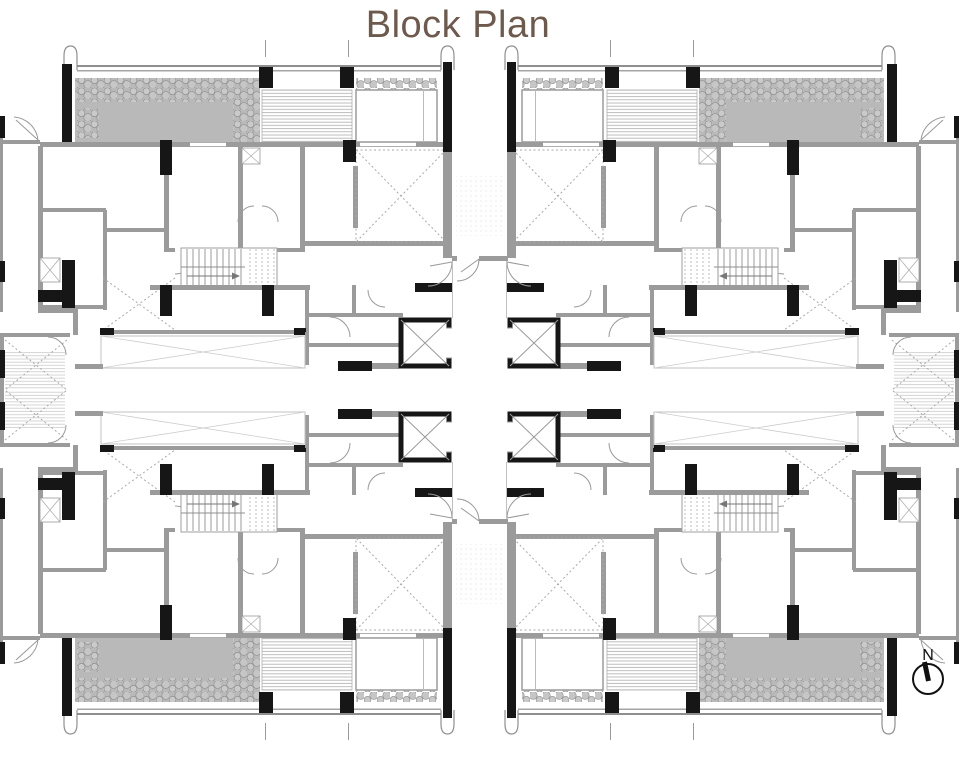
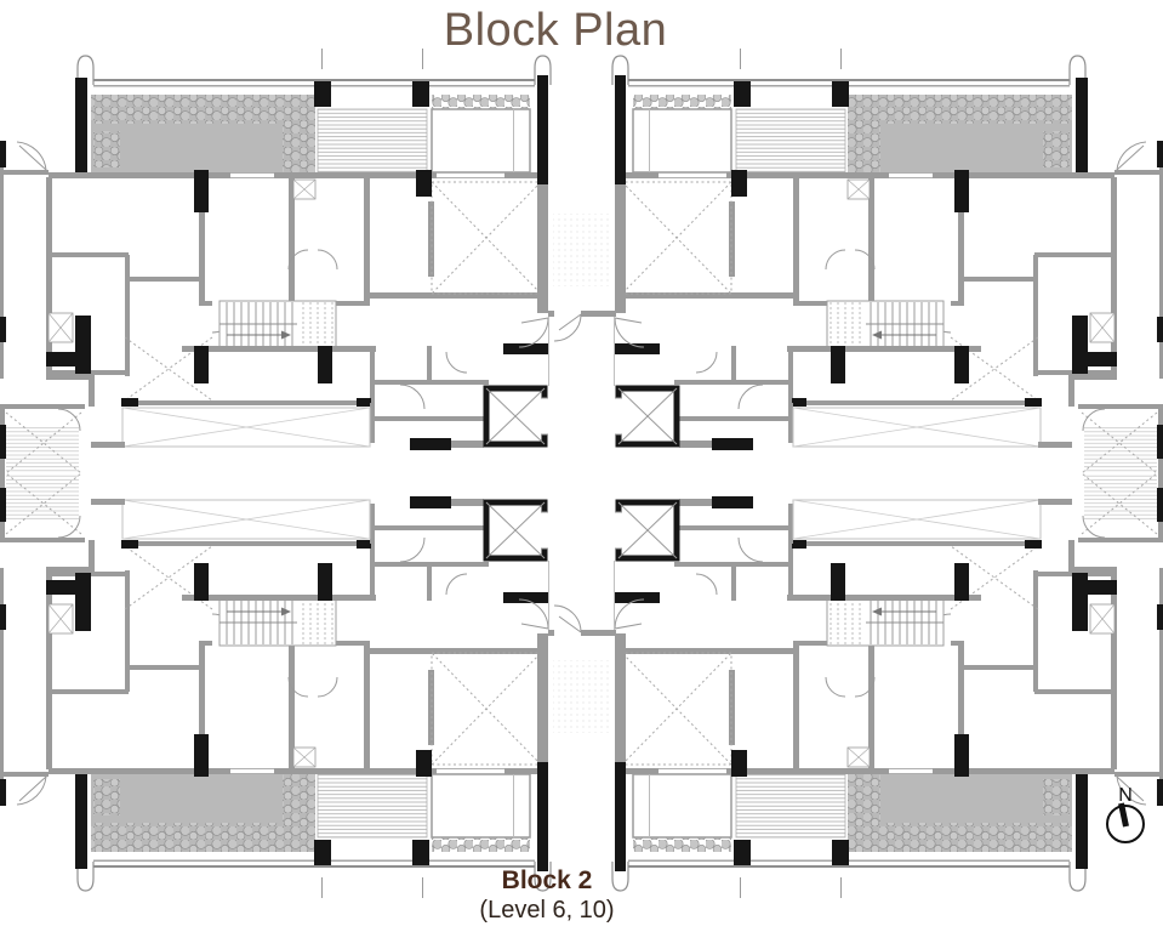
  Block Plan
  N
+ Block 2
+ (Level 6, 10)
